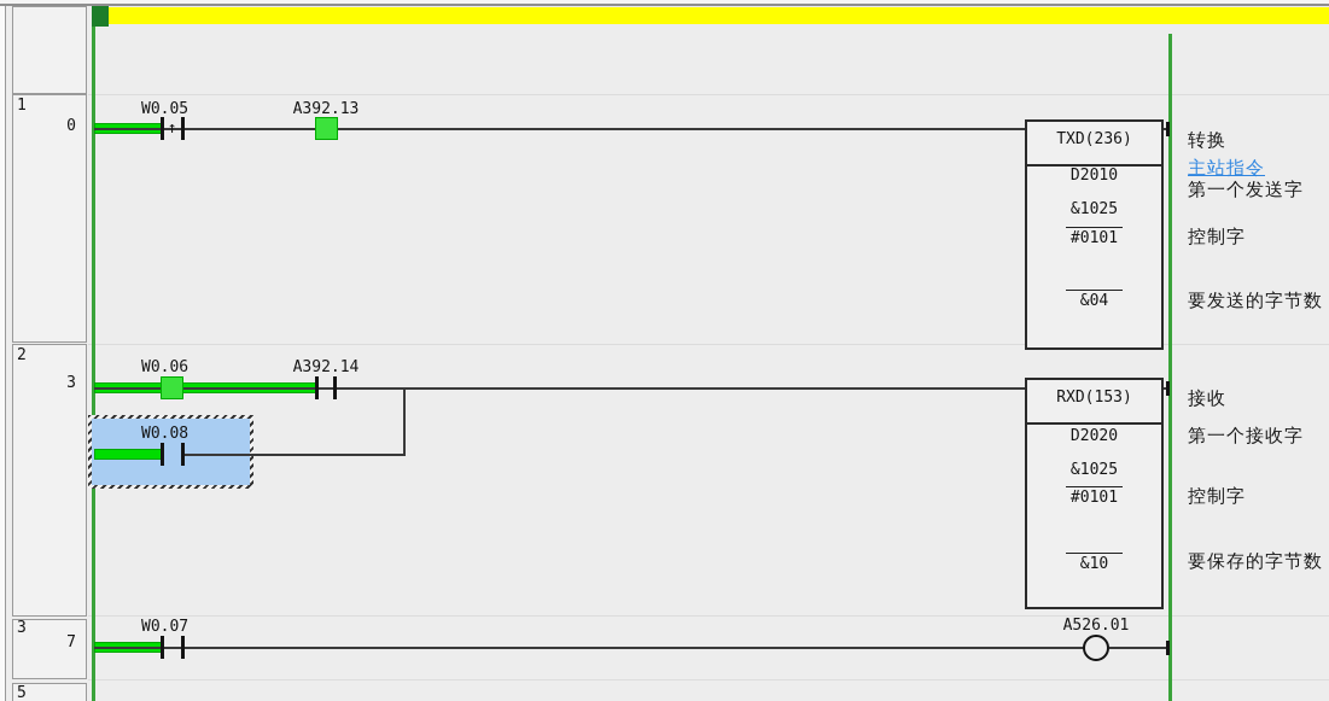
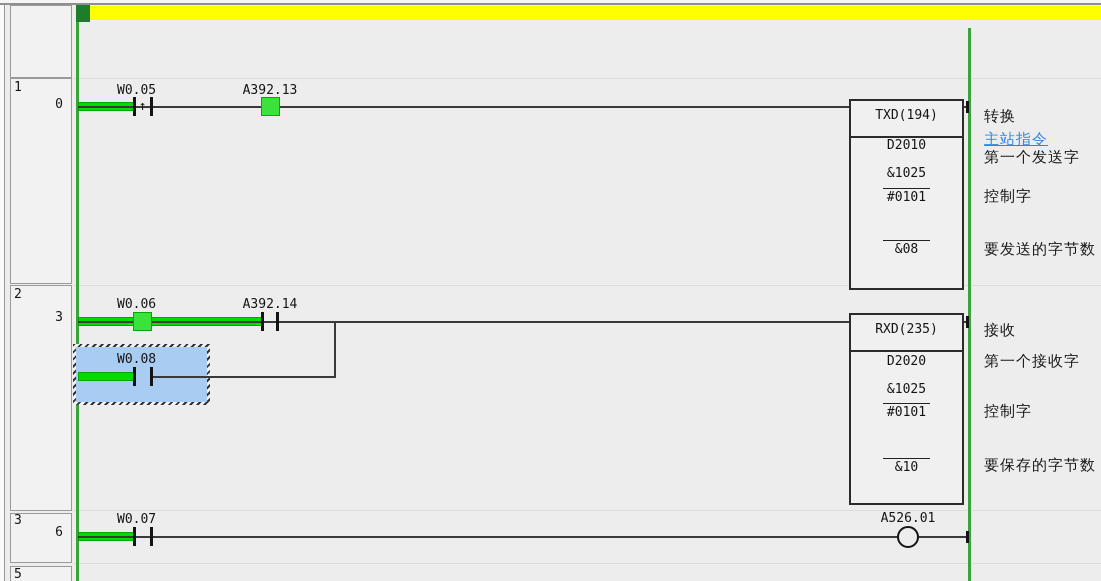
  1
  0
  2
  3
  3
- 7
+ 6
  5
  ↑
  W0.05
  A392.13
- TXD(236)
+ TXD(194)
  D2010
  &1025
  #0101
- &04
+ &08
  转换
  主站指令
  第一个发送字
  控制字
  要发送的字节数
  W0.06
  A392.14
  W0.08
- RXD(153)
+ RXD(235)
  D2020
  &1025
  #0101
  &10
  接收
  第一个接收字
  控制字
  要保存的字节数
  W0.07
  A526.01
